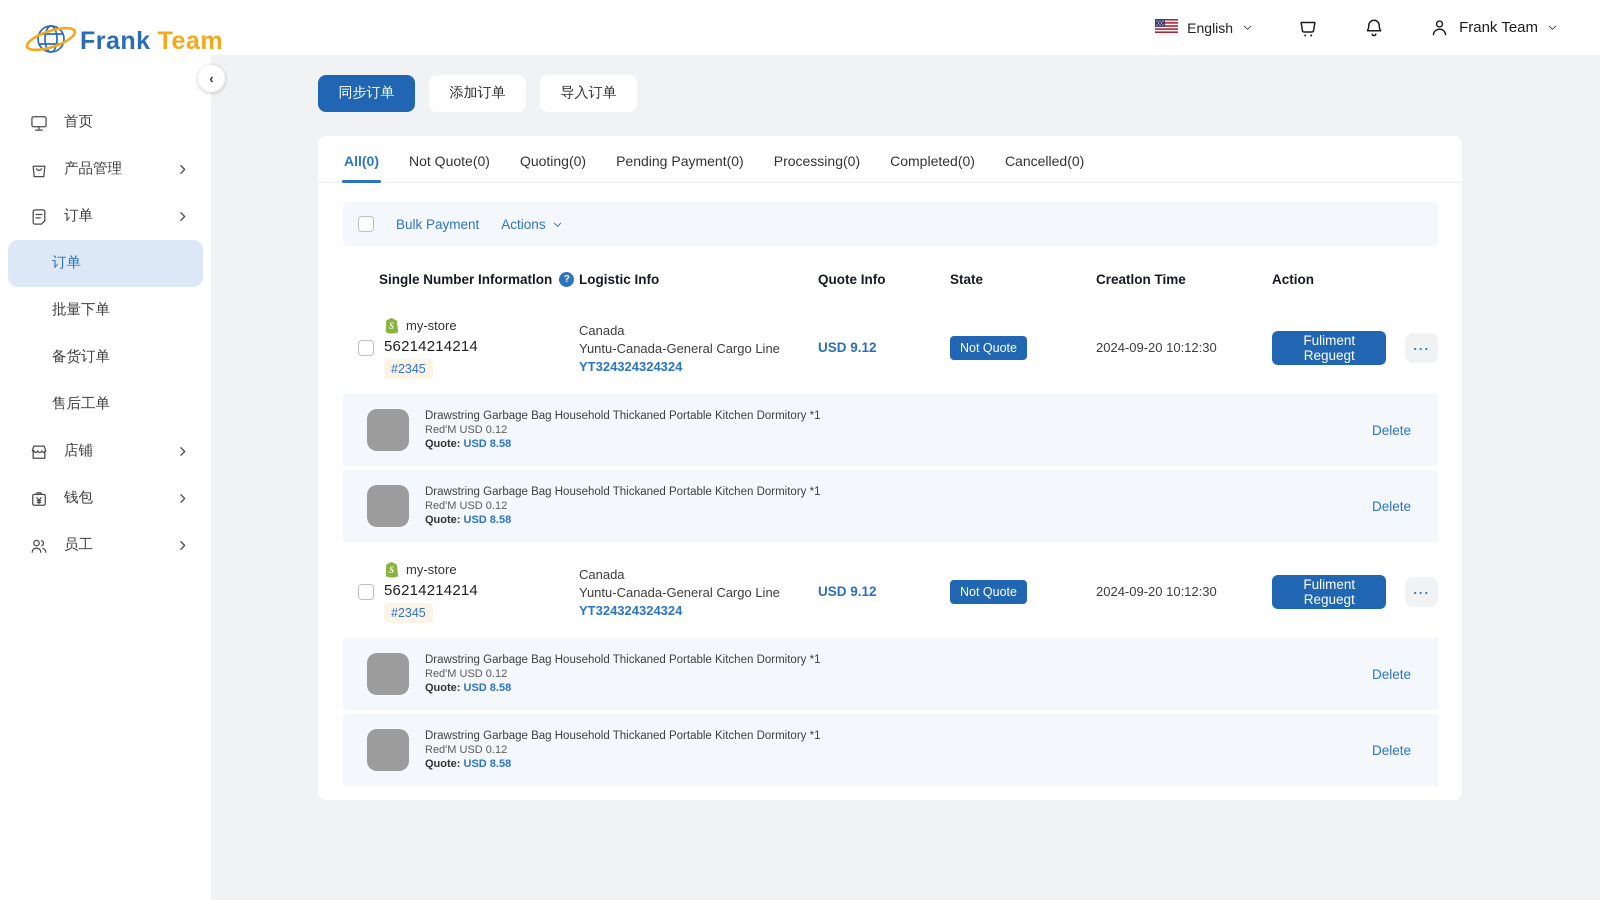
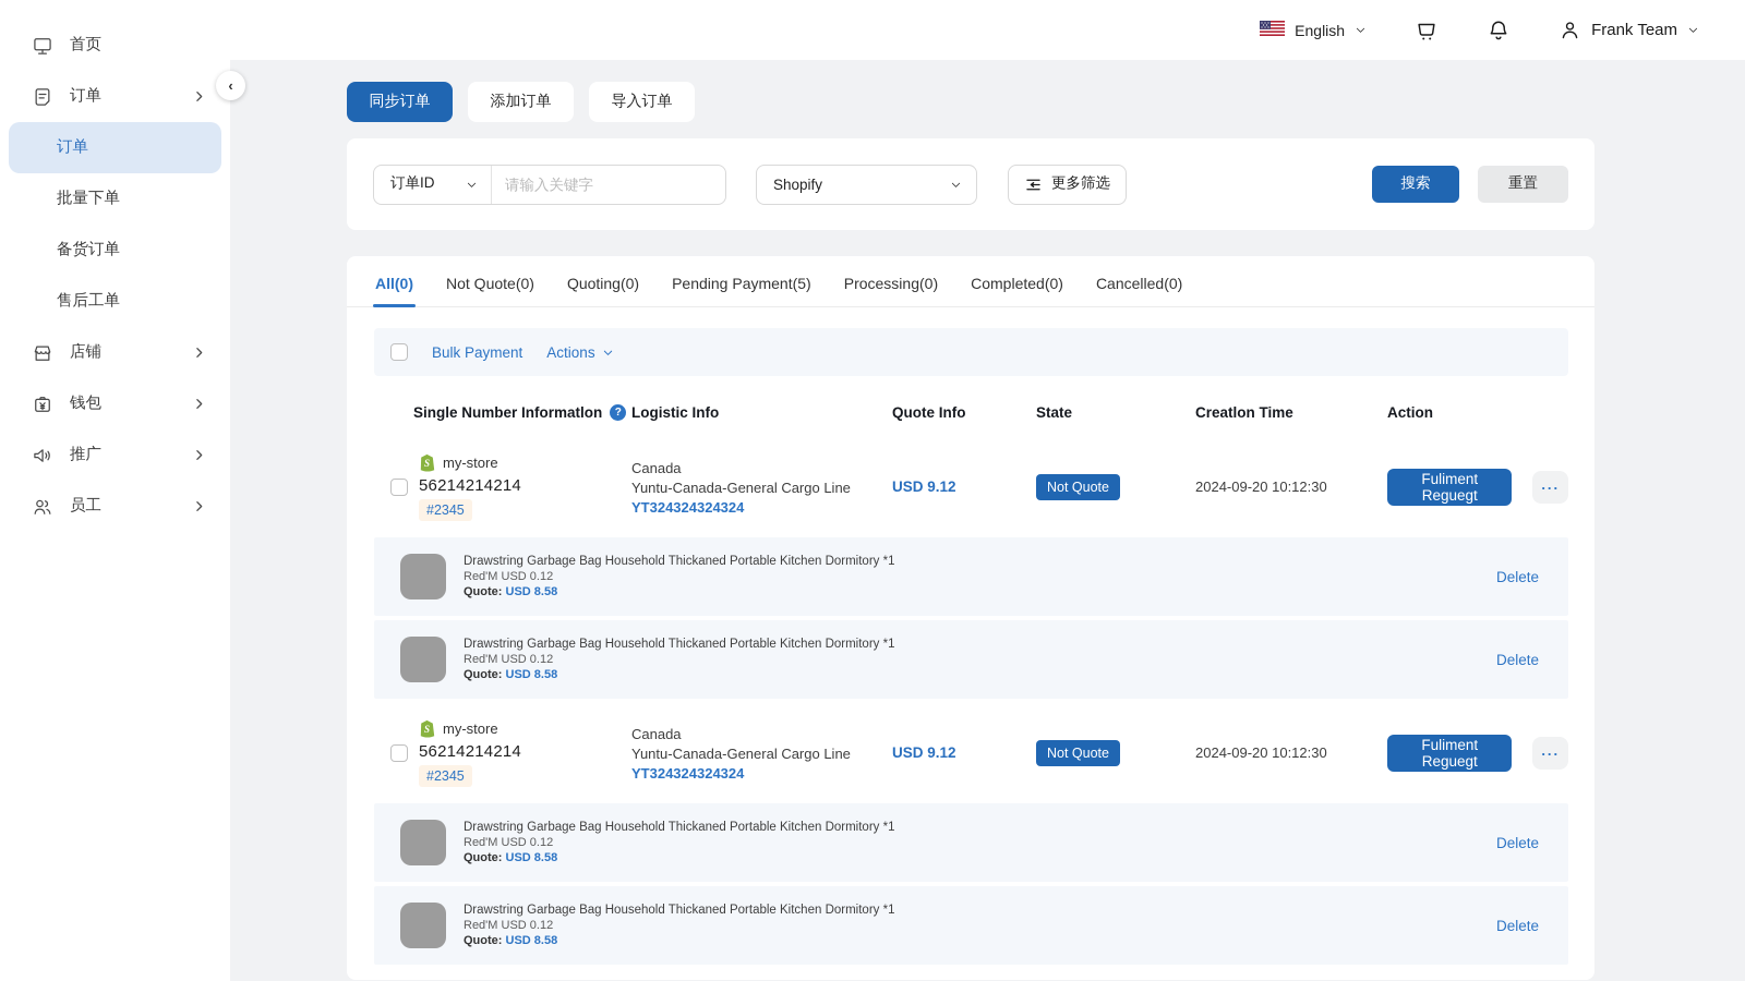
- Frank
- Team
  首页
- 产品管理
  订单
  订单
  批量下单
  备货订单
  售后工单
  店铺
  钱包
+ 推广
  员工
  ‹
  English
  Frank Team
  同步订单
  添加订单
  导入订单
+ 订单ID
+ 请输入关键字
+ Shopify
+ 更多筛选
+ 搜索
+ 重置
  All(0)
  Not Quote(0)
  Quoting(0)
- Pending Payment(0)
+ Pending Payment(5)
  Processing(0)
  Completed(0)
  Cancelled(0)
  Bulk Payment
  Actions
  Single Number Informatlon
  ?
  Logistic Info
  Quote Info
  State
  Creatlon Time
  Action
  S
  my-store
  56214214214
  #2345
  Canada
  Yuntu-Canada-General Cargo Line
  YT324324324324
  USD 9.12
  Not Quote
  2024-09-20 10:12:30
  Fuliment Reguegt
  ...
  Drawstring Garbage Bag Household Thickaned Portable Kitchen Dormitory *1
  Red'M USD 0.12
  Quote: USD 8.58
  Delete
  Drawstring Garbage Bag Household Thickaned Portable Kitchen Dormitory *1
  Red'M USD 0.12
  Quote: USD 8.58
  Delete
  S
  my-store
  56214214214
  #2345
  Canada
  Yuntu-Canada-General Cargo Line
  YT324324324324
  USD 9.12
  Not Quote
  2024-09-20 10:12:30
  Fuliment Reguegt
  ...
  Drawstring Garbage Bag Household Thickaned Portable Kitchen Dormitory *1
  Red'M USD 0.12
  Quote: USD 8.58
  Delete
  Drawstring Garbage Bag Household Thickaned Portable Kitchen Dormitory *1
  Red'M USD 0.12
  Quote: USD 8.58
  Delete
